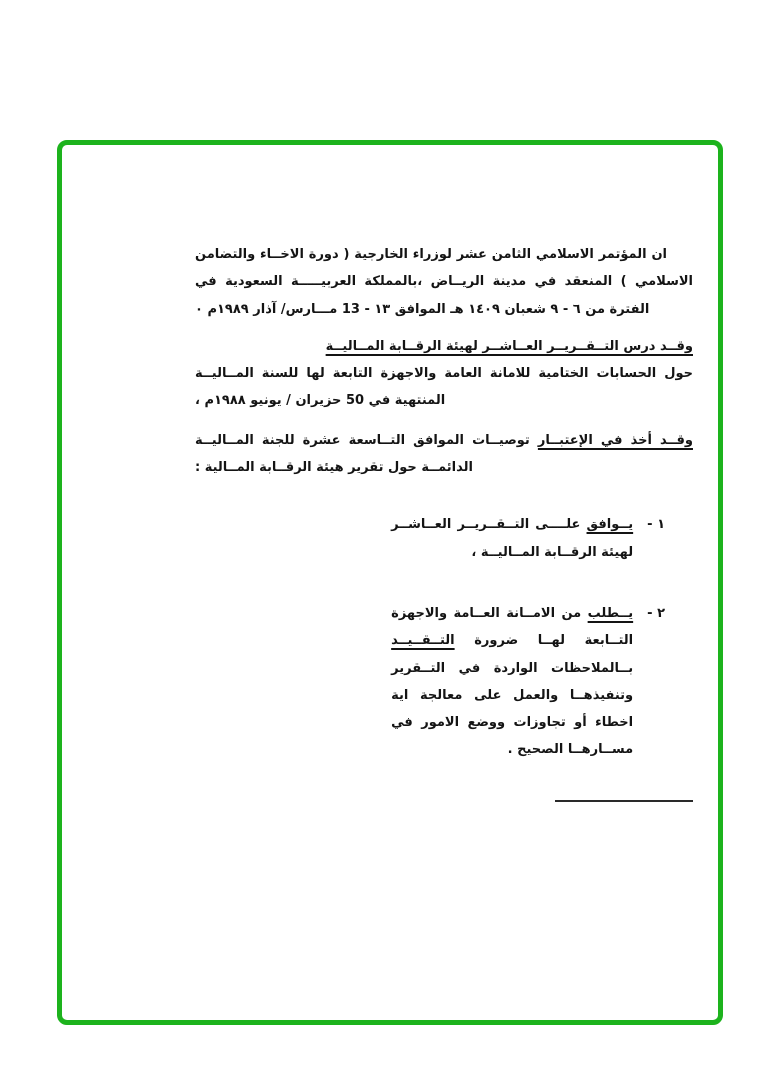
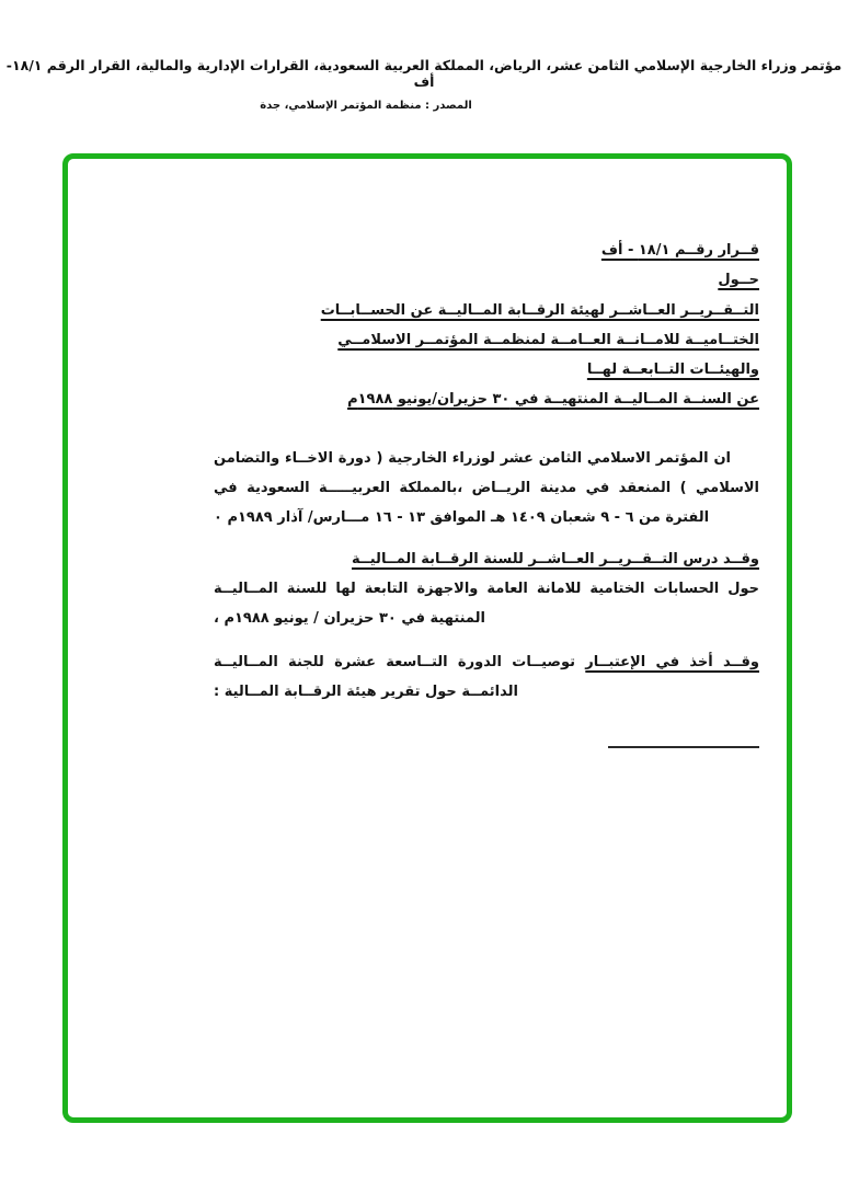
+ مؤتمر وزراء الخارجية الإسلامي الثامن عشر، الرياض، المملكة العربية السعودية، القرارات الإدارية والمالية، القرار الرقم ١٨/١-أف
+ المصدر : منظمة المؤتمر الإسلامي، جدة
+ قــرار رقــم ١٨/١ - أف
+ حــول
+ التــقــريــر العــاشــر لهيئة الرقــابة المــاليــة عن الحســابــات
+ الختــاميــة للامــانــة العــامــة لمنظمــة المؤتمــر الاسلامــي
+ والهيئــات التــابعــة لهــا
+ عن السنــة المــاليــة المنتهيــة في ٣٠ حزيران/يونيو ١٩٨٨م
- ان المؤتمر الاسلامي الثامن عشر لوزراء الخارجية ( دورة الاخــاء والتضامن الاسلامي ) المنعقد في مدينة الريــاض ،بالمملكة العربيـــــة السعودية في الفترة من ٦ - ٩ شعبان ١٤٠٩ هـ الموافق ١٣ - 13 مـــارس/ آذار ١٩٨٩م ٠
+ ان المؤتمر الاسلامي الثامن عشر لوزراء الخارجية ( دورة الاخــاء والتضامن الاسلامي ) المنعقد في مدينة الريــاض ،بالمملكة العربيـــــة السعودية في الفترة من ٦ - ٩ شعبان ١٤٠٩ هـ الموافق ١٣ - ١٦ مـــارس/ آذار ١٩٨٩م ٠
- وقــد درس التــقــريــر العــاشــر لهيئة الرقــابة المــاليــة
+ وقــد درس التــقــريــر العــاشــر للسنة الرقــابة المــاليــة
- حول الحسابات الختامية للامانة العامة والاجهزة التابعة لها للسنة المــاليــة المنتهية في 50 حزيران / يونيو ١٩٨٨م ،
+ حول الحسابات الختامية للامانة العامة والاجهزة التابعة لها للسنة المــاليــة المنتهية في ٣٠ حزيران / يونيو ١٩٨٨م ،
- وقــد أخذ في الإعتبــار توصيــات الموافق التــاسعة عشرة للجنة المــاليــة الدائمــة حول تقرير هيئة الرقــابة المــالية :
+ وقــد أخذ في الإعتبــار توصيــات الدورة التــاسعة عشرة للجنة المــاليــة الدائمــة حول تقرير هيئة الرقــابة المــالية :
- ١ -
- يــوافق علــــى التــقــريــر العــاشــر لهيئة الرقــابة المــاليــة ،
- ٢ -
- يــطلب من الامــانة العــامة والاجهزة التــابعة لهــا ضرورة التــقــيــد بــالملاحظات الواردة في التــقرير وتنفيذهــا والعمل على معالجة اية اخطاء أو تجاوزات ووضع الامور في مســارهــا الصحيح .
